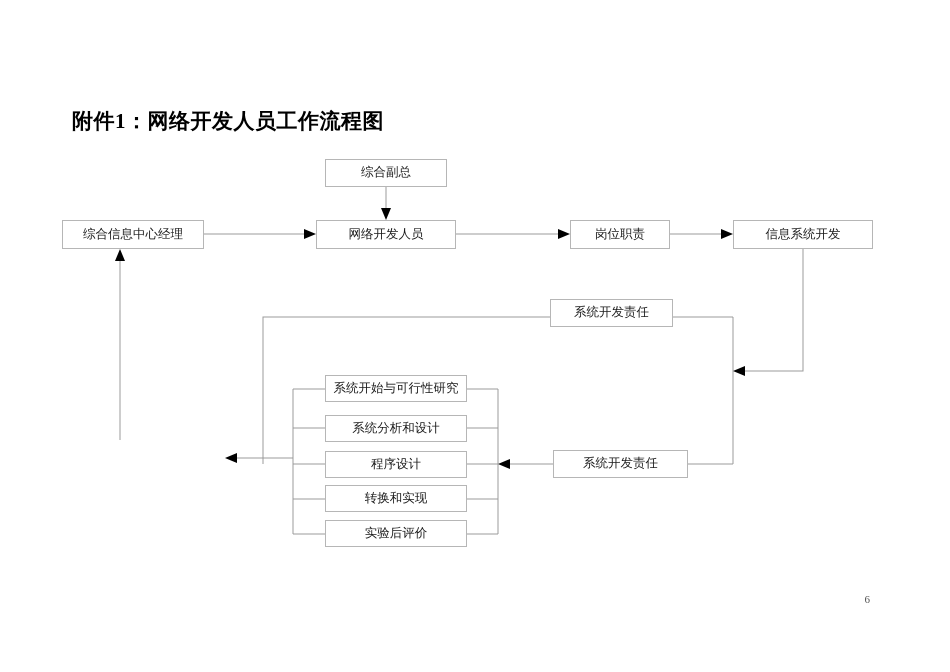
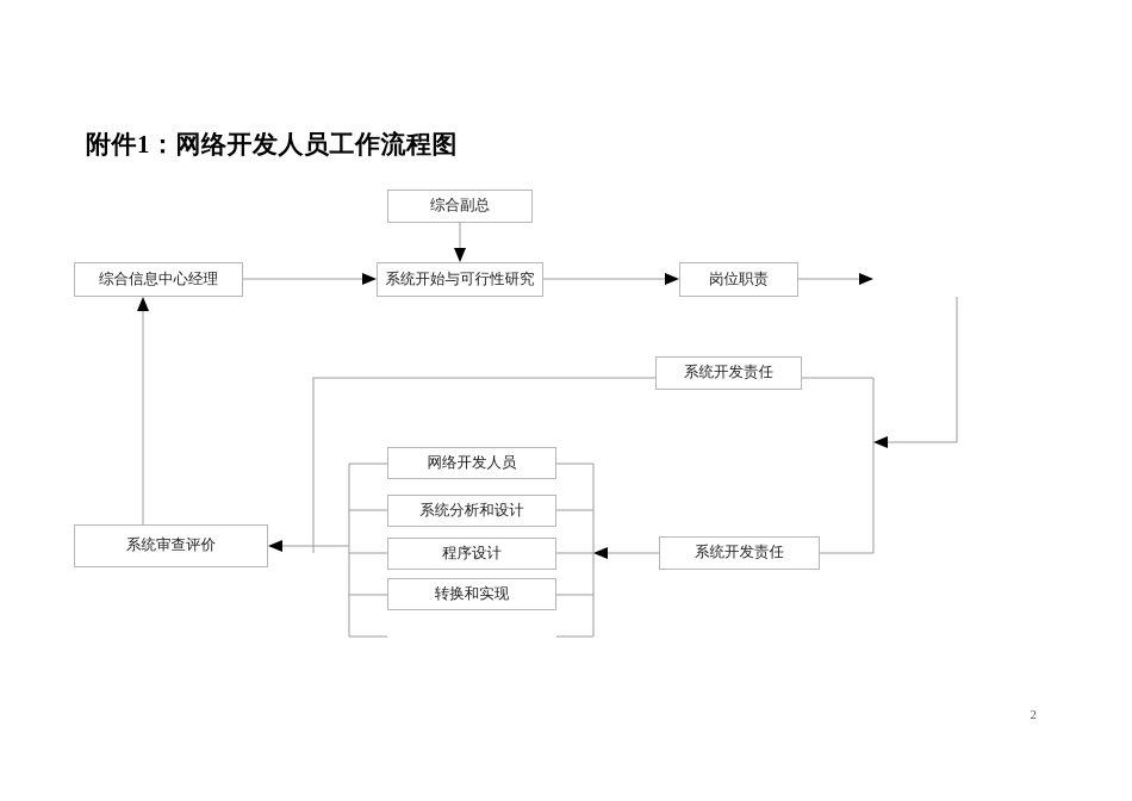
  附件1：网络开发人员工作流程图
  综合副总
  综合信息中心经理
- 网络开发人员
+ 系统开始与可行性研究
  岗位职责
- 信息系统开发
  系统开发责任
  系统开发责任
+ 系统审查评价
- 系统开始与可行性研究
+ 网络开发人员
  系统分析和设计
  程序设计
  转换和实现
- 实验后评价
- 6
+ 2
